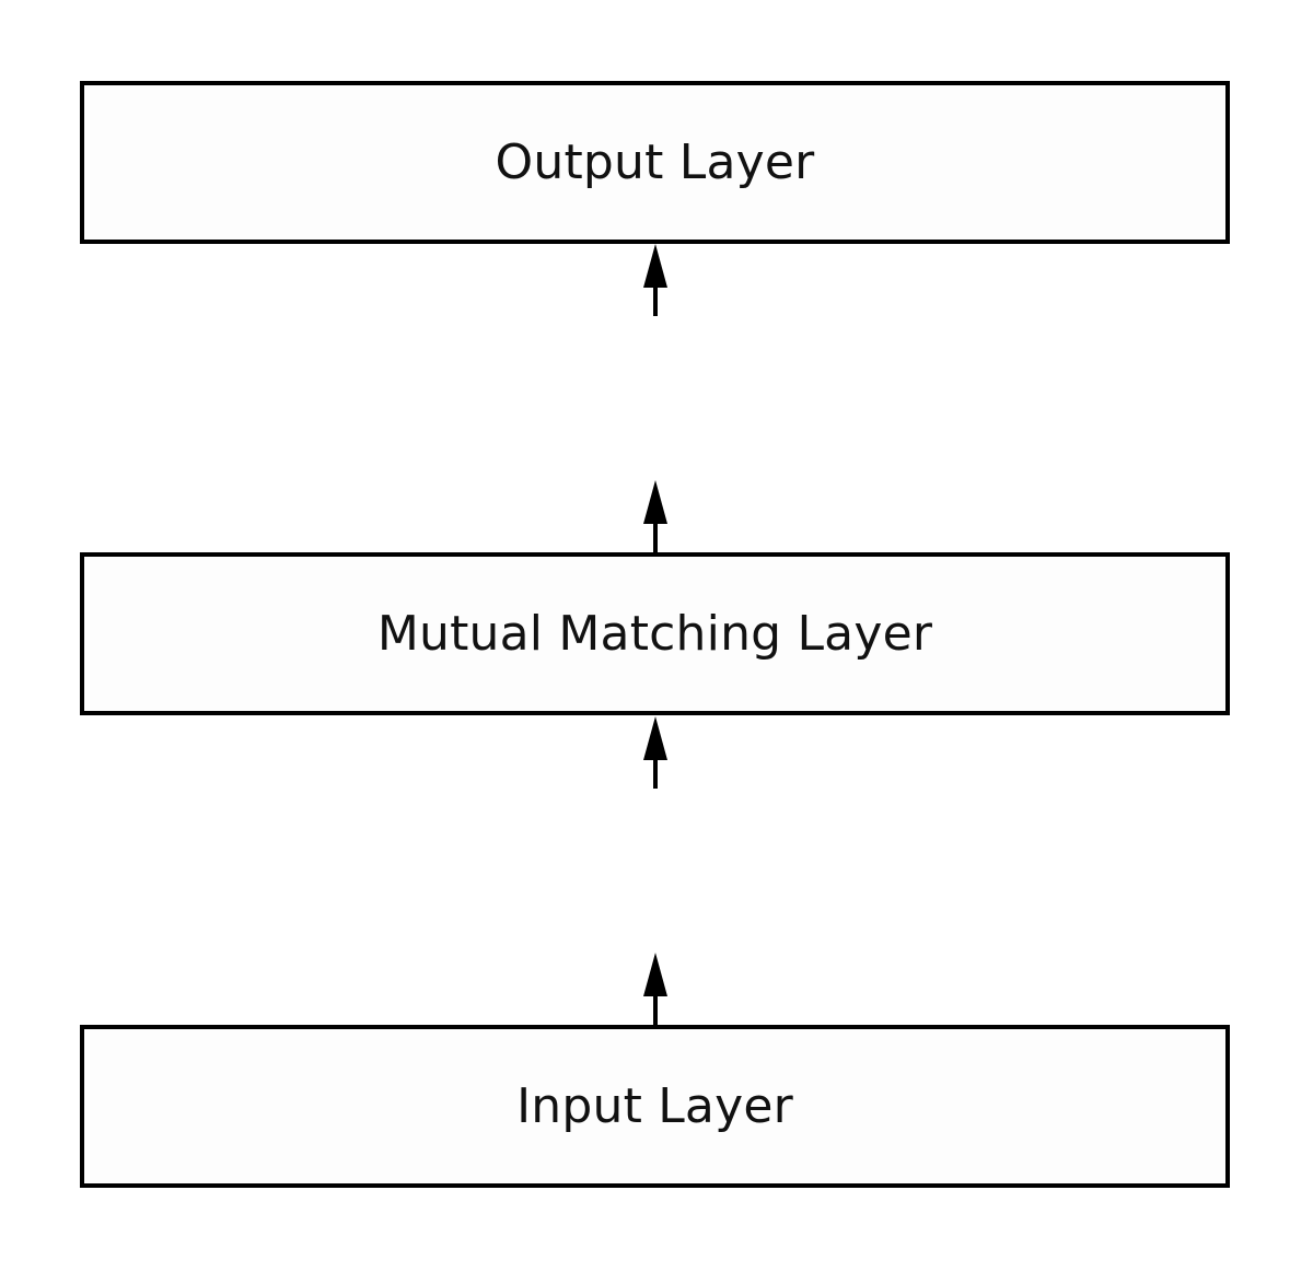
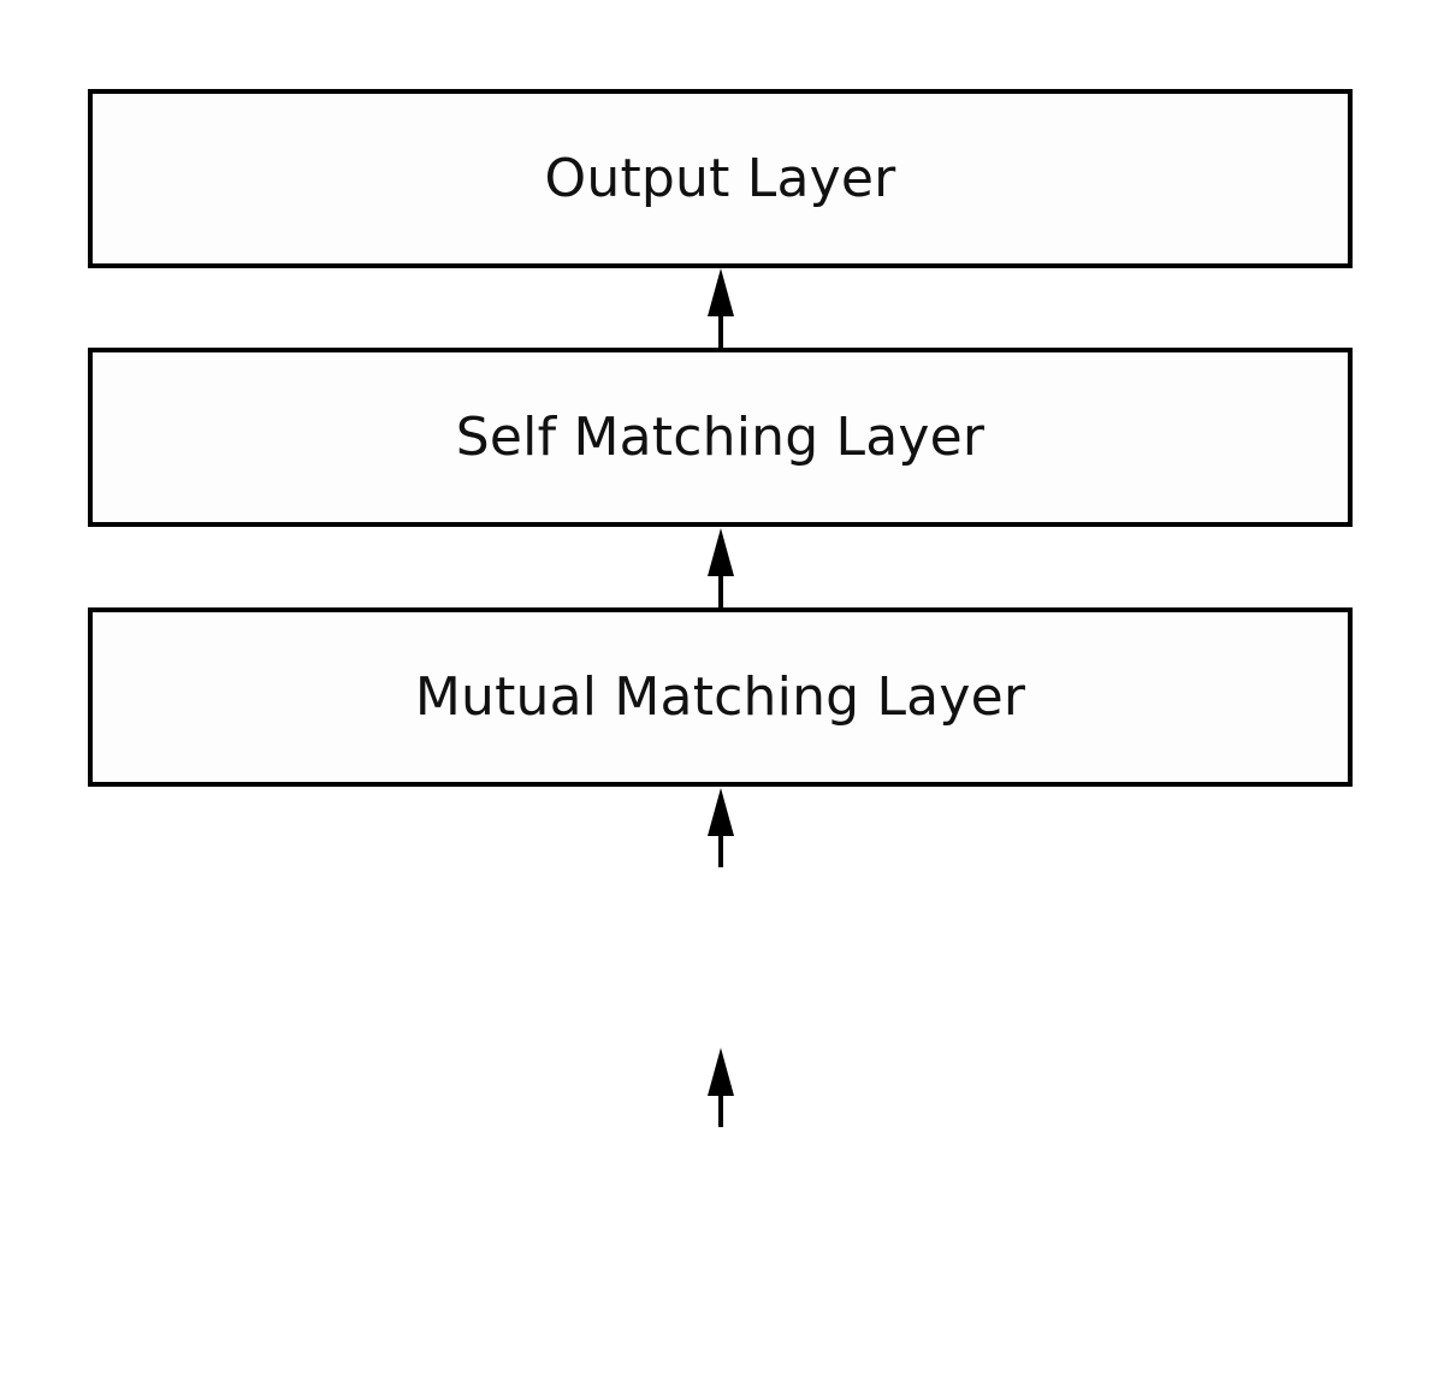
  Output Layer
+ Self Matching Layer
  Mutual Matching Layer
- Input Layer
